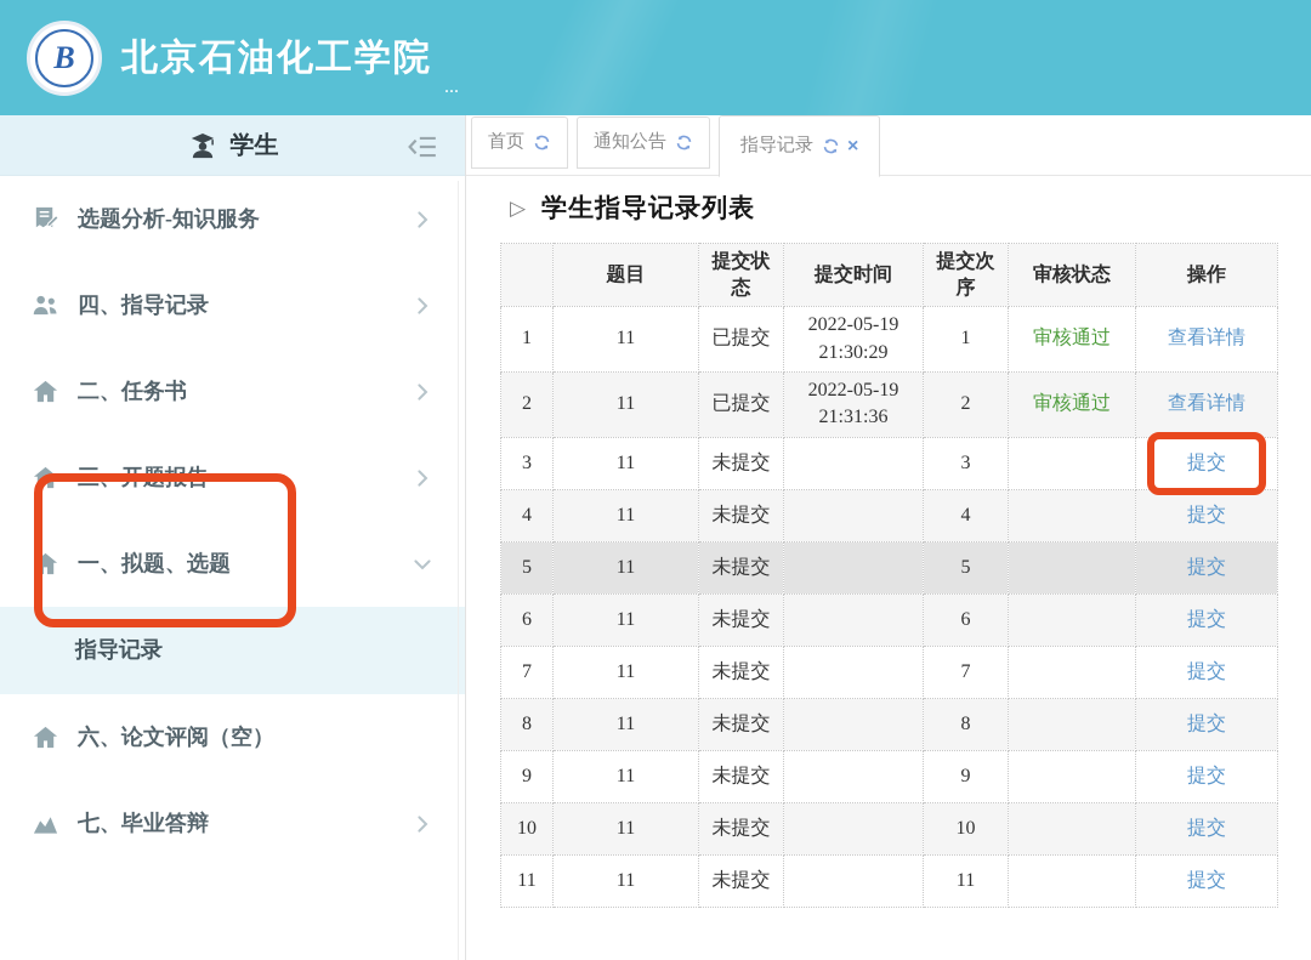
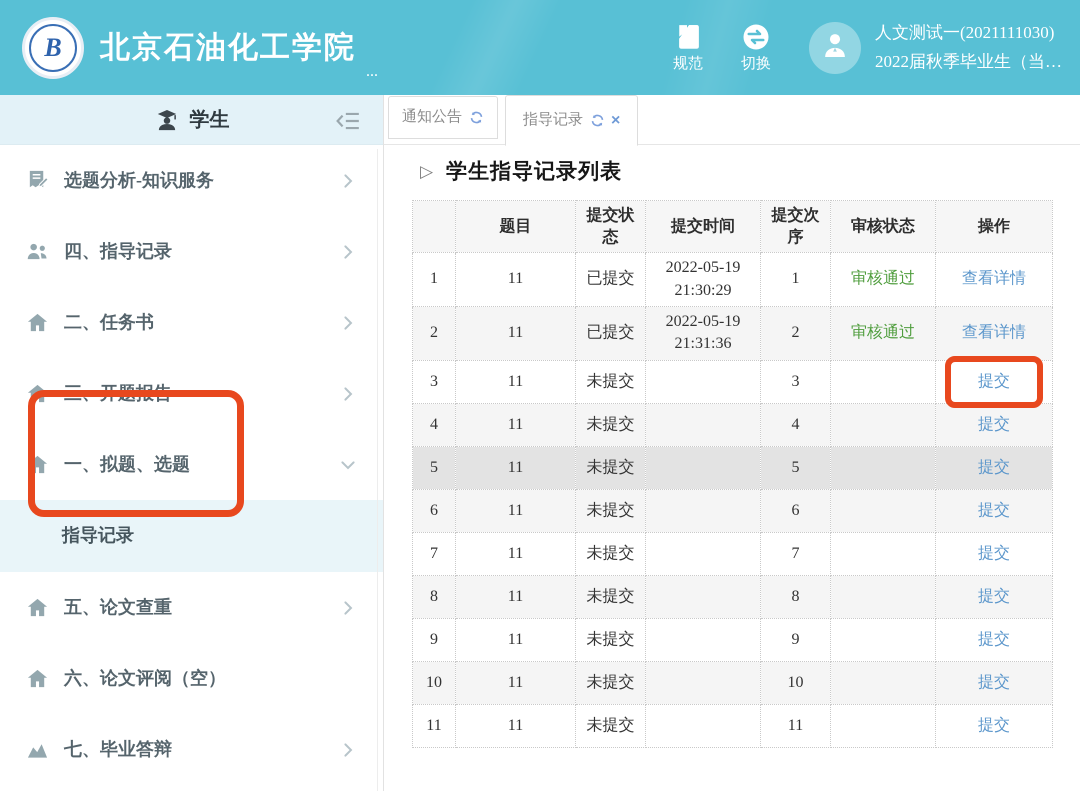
  B
  北京石油化工学院
  ...
+ 规范
+ 切换
+ 人文测试一(2021111030)
+ 2022届秋季毕业生（当…
  学生
  选题分析-知识服务
  四、指导记录
  二、任务书
  三、开题报告
  一、拟题、选题
  指导记录
+ 五、论文查重
  六、论文评阅（空）
  七、毕业答辩
- 首页
  通知公告
  指导记录
  ×
  ▷
  学生指导记录列表
  	题目	提交状态	提交时间	提交次序	审核状态	操作
  1	11	已提交	2022-05-19 21:30:29	1	审核通过	查看详情
  2	11	已提交	2022-05-19 21:31:36	2	审核通过	查看详情
  3	11	未提交		3		提交
  4	11	未提交		4		提交
  5	11	未提交		5		提交
  6	11	未提交		6		提交
  7	11	未提交		7		提交
  8	11	未提交		8		提交
  9	11	未提交		9		提交
  10	11	未提交		10		提交
  11	11	未提交		11		提交
